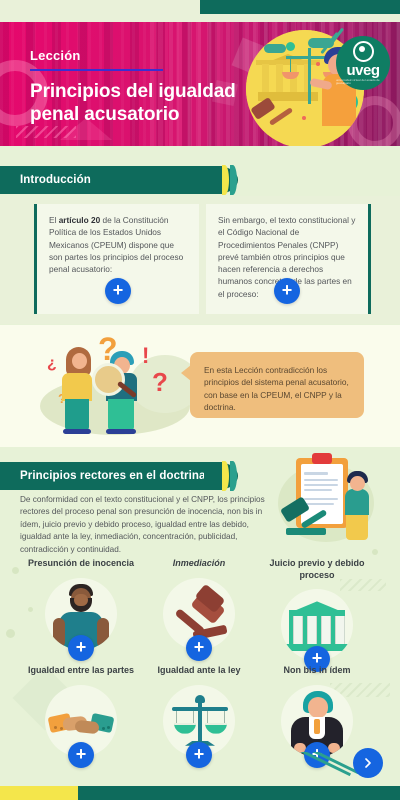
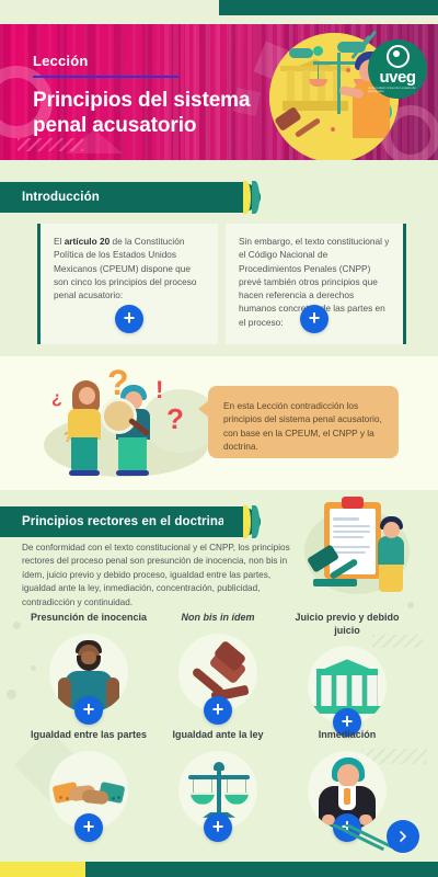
  Lección
- Principios del igualdad penal acusatorio
+ Principios del sistema penal acusatorio
  uveg
  Introducción
- El artículo 20 de la Constitución Política de los Estados Unidos Mexicanos (CPEUM) dispone que son partes los principios del proceso penal acusatorio:
+ El artículo 20 de la Constitución Política de los Estados Unidos Mexicanos (CPEUM) dispone que son cinco los principios del proceso penal acusatorio:
  +
  Sin embargo, el texto constitucional y el Código Nacional de Procedimientos Penales (CNPP) prevé también otros principios que hacen referencia a derechos humanos concre las partes en el proceso:
  +
  ¿
  ?
  ?
  !
  En esta Lección contradicción los principios del sistema penal acusatorio, con base en la CPEUM, el CNPP y la doctrina.
  Principios rectores en el doctrina
- De conformidad con el texto constitucional y el CNPP, los principios rectores del proceso penal son presunción de inocencia, non bis in ídem, juicio previo y debido proceso, igualdad entre las debido, igualdad ante la ley, inmediación, concentración, publicidad, contradicción y continuidad.
+ De conformidad con el texto constitucional y el CNPP, los principios rectores del proceso penal son presunción de inocencia, non bis in ídem, juicio previo y debido proceso, igualdad entre las partes, igualdad ante la ley, inmediación, concentración, publicidad, contradicción y continuidad.
  Presunción de inocencia
  +
- Inmediación
+ Non bis in ídem
  +
- Juicio previo y debido proceso
+ Juicio previo y debido juicio
  +
  Igualdad entre las partes
  +
  Igualdad ante la ley
  +
- Non bis in ídem
+ Inmediación
